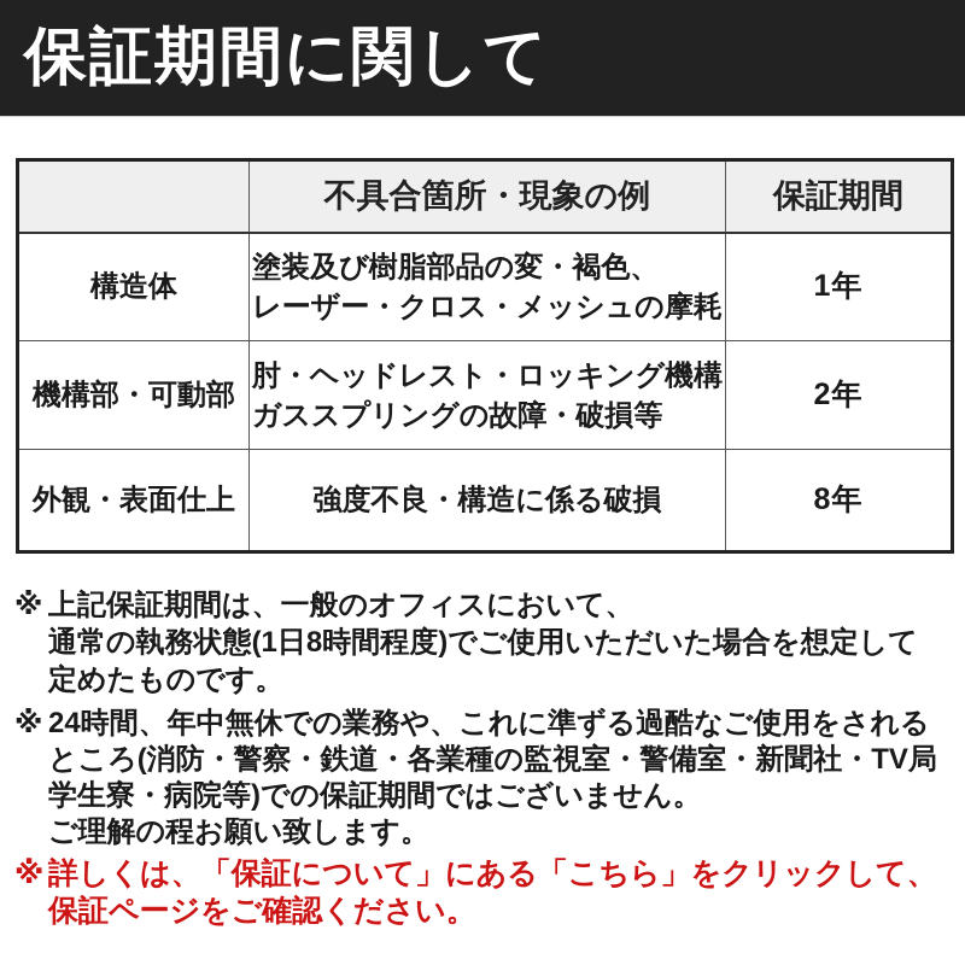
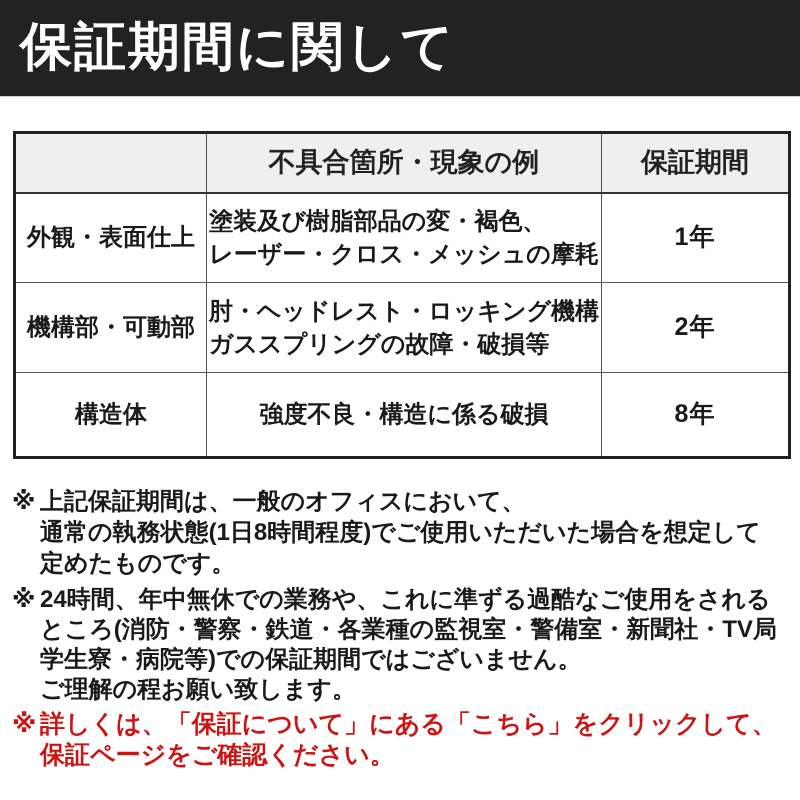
  保証期間に関して
  	不具合箇所・現象の例	保証期間
- 構造体	塗装及び樹脂部品の変・褐色、 レーザー・クロス・メッシュの摩耗	1年
+ 外観・表面仕上	塗装及び樹脂部品の変・褐色、 レーザー・クロス・メッシュの摩耗	1年
  機構部・可動部	肘・ヘッドレスト・ロッキング機構 ガススプリングの故障・破損等	2年
- 外観・表面仕上	強度不良・構造に係る破損	8年
+ 構造体	強度不良・構造に係る破損	8年
  ※
  上記保証期間は、一般のオフィスにおいて、
  通常の執務状態(1日8時間程度)でご使用いただいた場合を想定して
  定めたものです。
  ※
  24時間、年中無休での業務や、これに準ずる過酷なご使用をされる
  ところ(消防・警察・鉄道・各業種の監視室・警備室・新聞社・TV局
  学生寮・病院等)での保証期間ではございません。
  ご理解の程お願い致します。
  ※
  詳しくは、「保証について」にある「こちら」をクリックして、
  保証ページをご確認ください。
